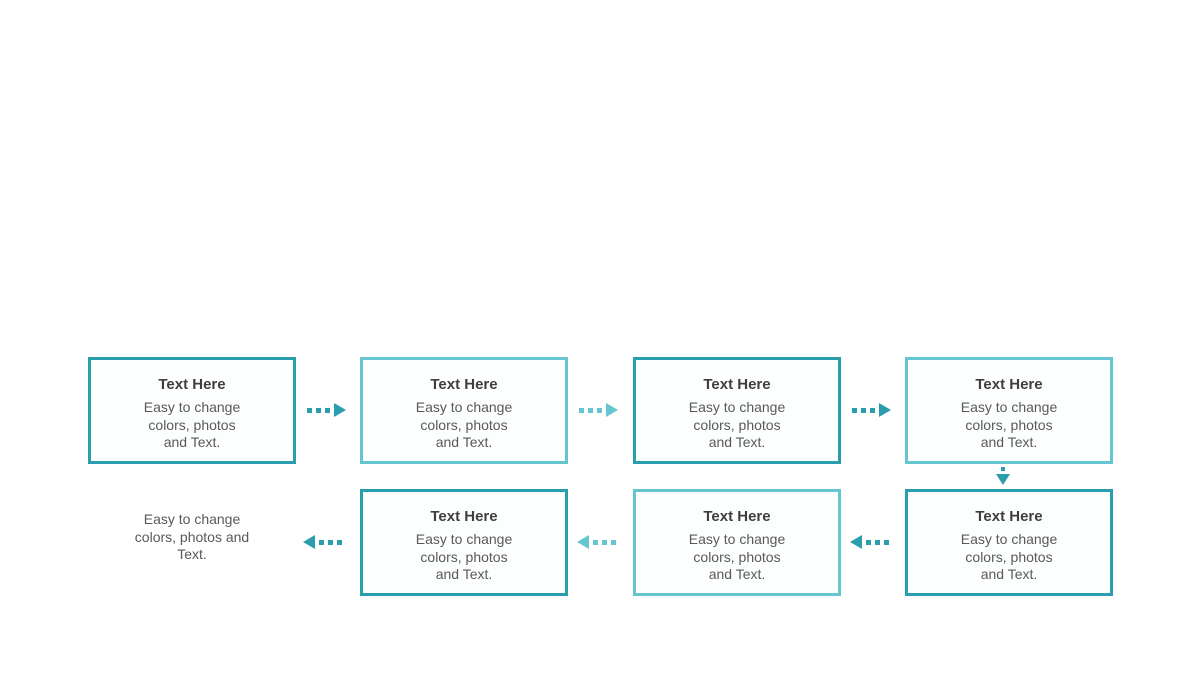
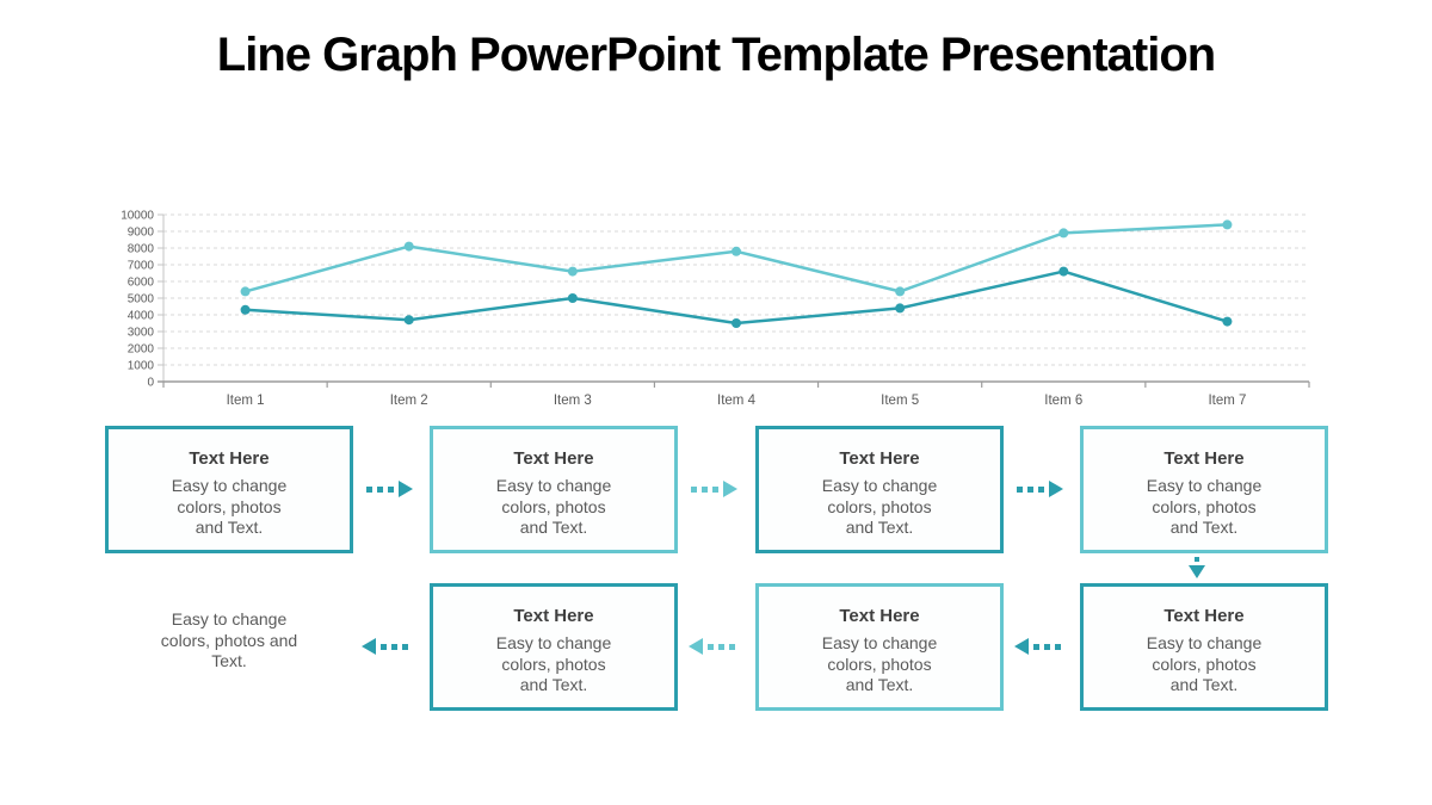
+ Line Graph PowerPoint Template Presentation
+ 0
+ 1000
+ 2000
+ 3000
+ 4000
+ 5000
+ 6000
+ 7000
+ 8000
+ 9000
+ 10000
+ Item 1
+ Item 2
+ Item 3
+ Item 4
+ Item 5
+ Item 6
+ Item 7
  Text Here
  Easy to change
  colors, photos
  and Text.
  Text Here
  Easy to change
  colors, photos
  and Text.
  Text Here
  Easy to change
  colors, photos
  and Text.
  Text Here
  Easy to change
  colors, photos
  and Text.
  Easy to change
  colors, photos and
  Text.
  Text Here
  Easy to change
  colors, photos
  and Text.
  Text Here
  Easy to change
  colors, photos
  and Text.
  Text Here
  Easy to change
  colors, photos
  and Text.
